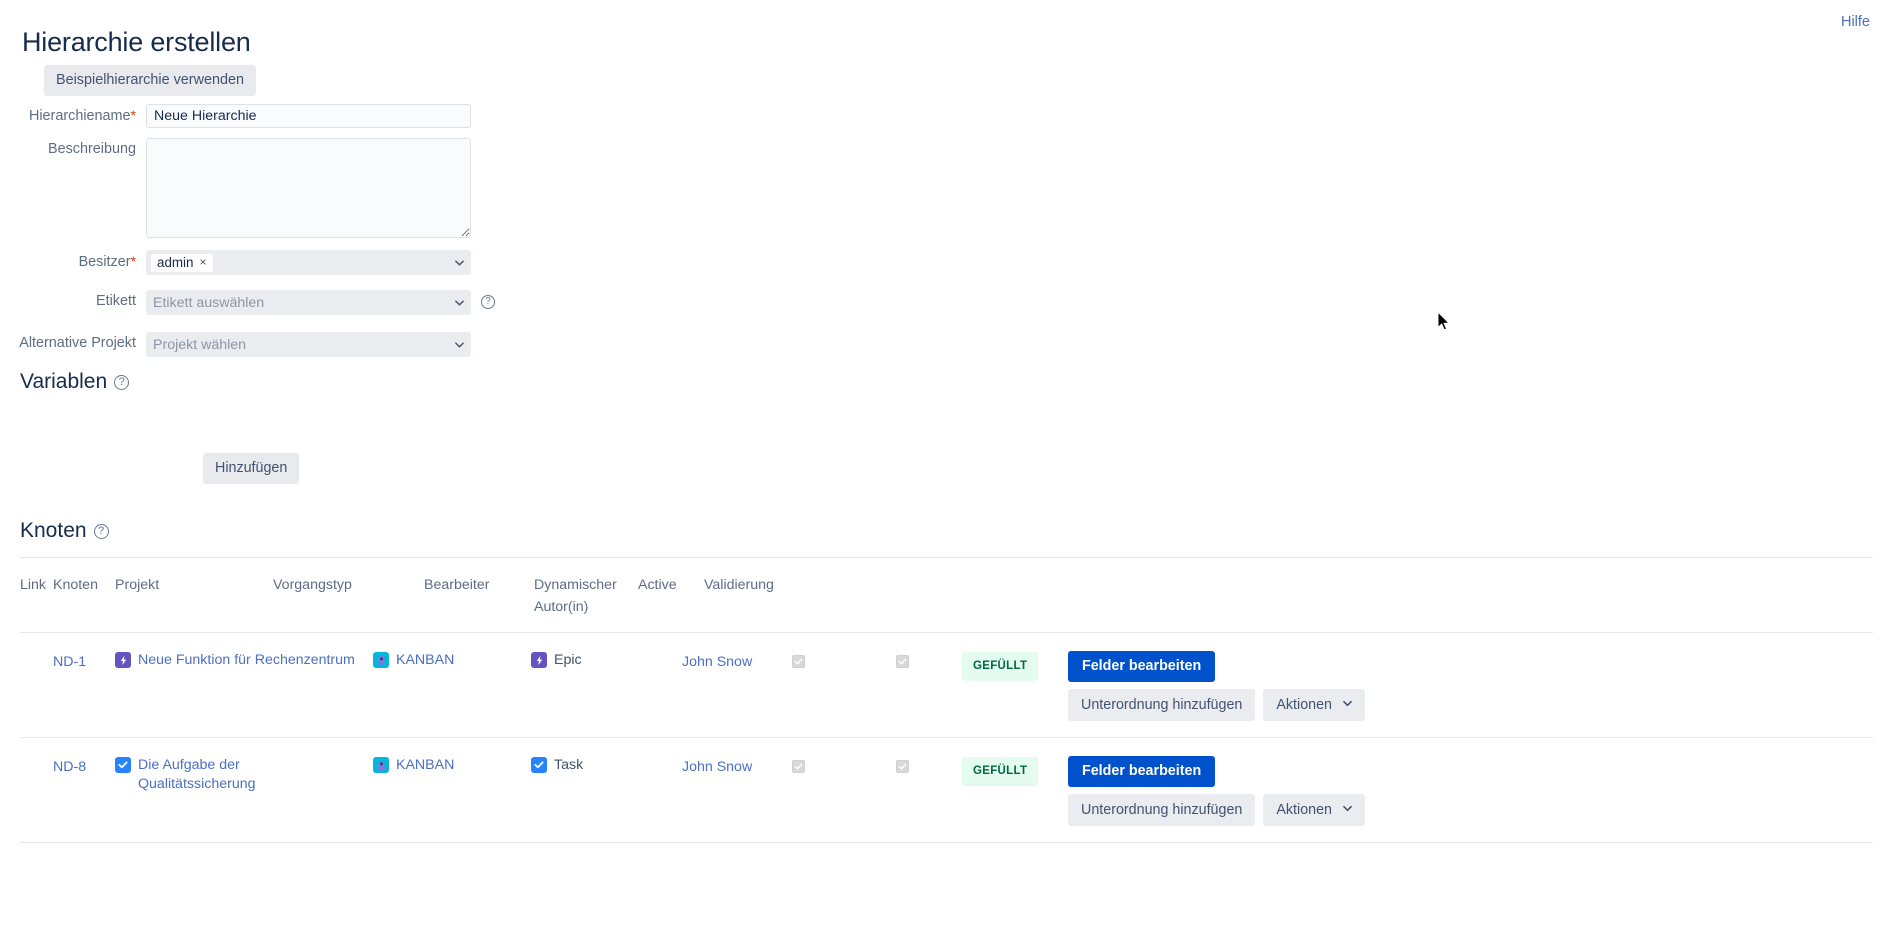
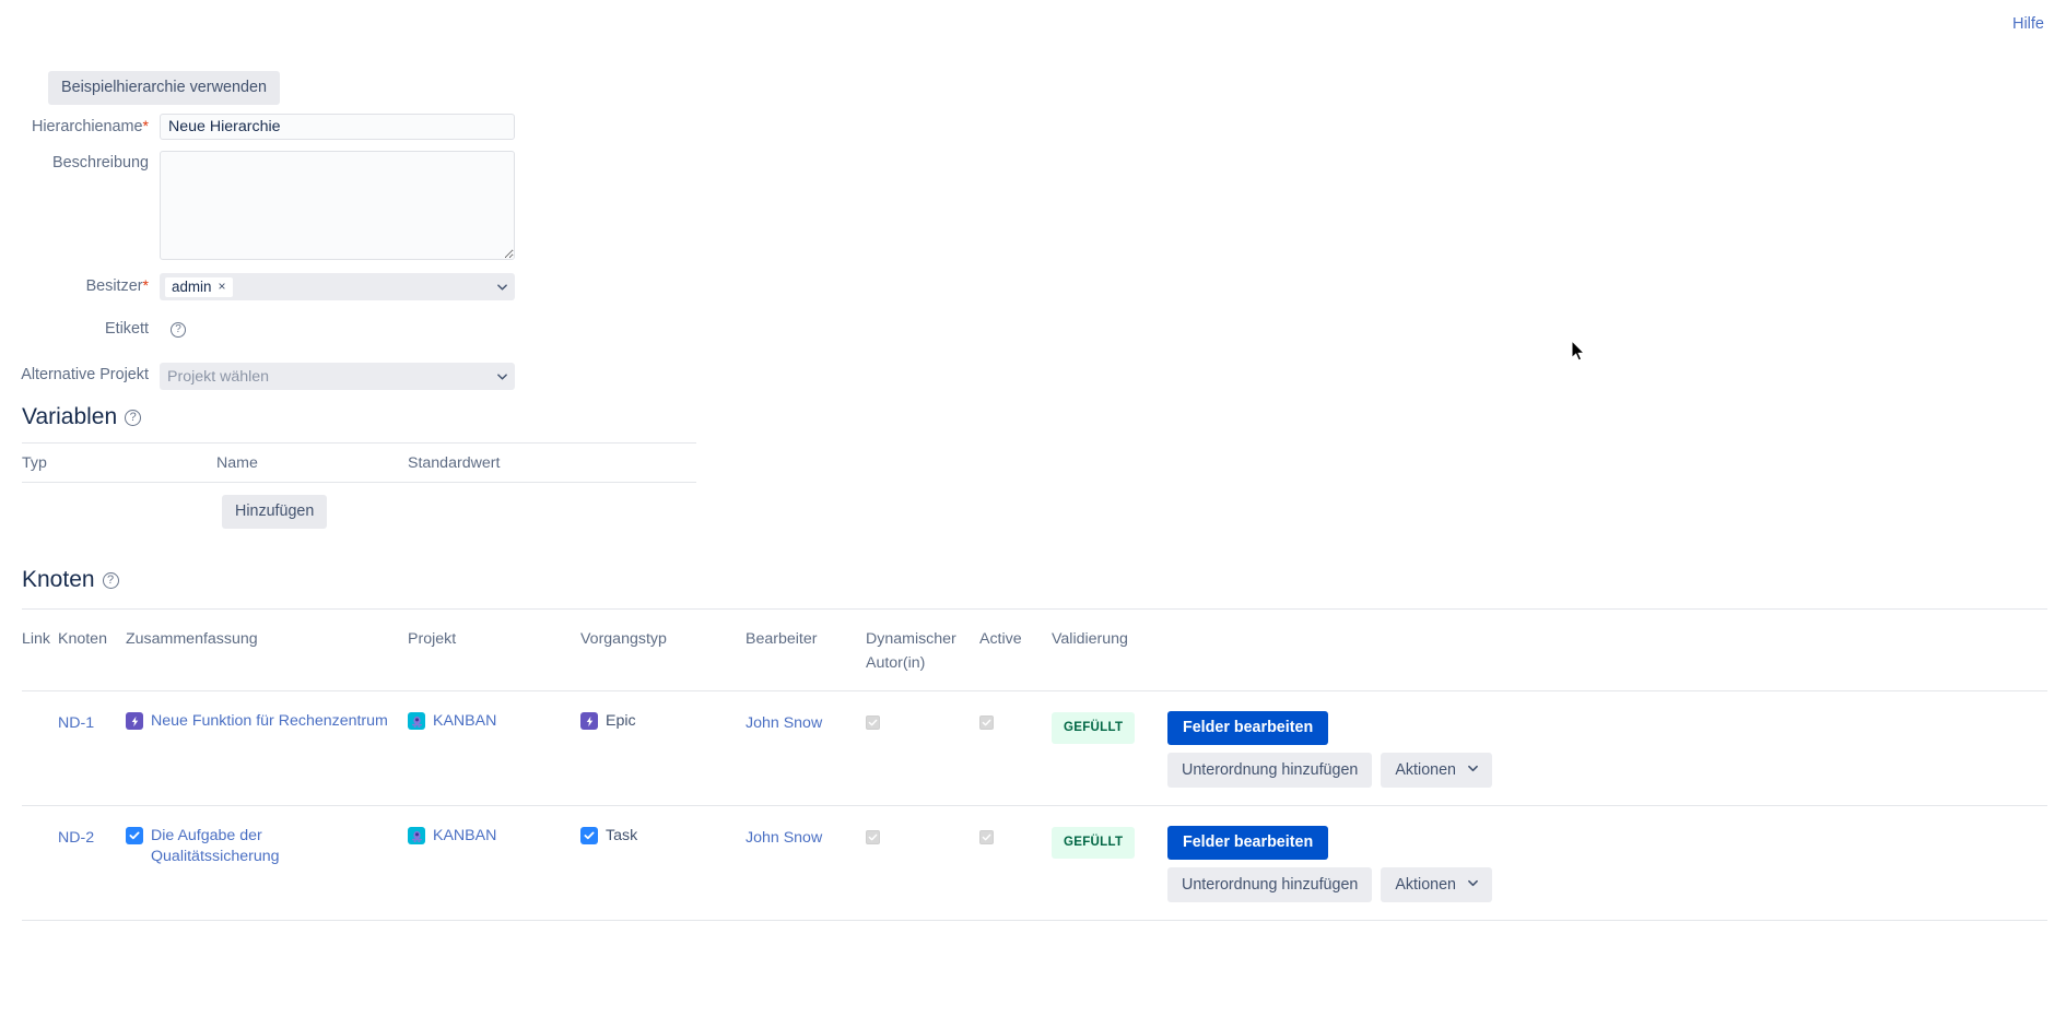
- Hierarchie erstellen
  Hilfe
  Beispielhierarchie verwenden
  Hierarchiename*
  Neue Hierarchie
  Beschreibung
  Besitzer*
  admin
  ×
  Etikett
- Etikett auswählen
  ?
  Alternative Projekt
  Projekt wählen
  Variablen
  ?
+ Typ
+ Name
+ Standardwert
  Hinzufügen
  Knoten
  ?
  Link
  Knoten
+ Zusammenfassung
  Projekt
  Vorgangstyp
  Bearbeiter
  Dynamischer Autor(in)
  Active
  Validierung
  ND-1
  Neue Funktion für Rechenzentrum
  KANBAN
  Epic
  John Snow
  GEFÜLLT
  Felder bearbeiten
  Unterordnung hinzufügen
  Aktionen
- ND-8
+ ND-2
  Die Aufgabe der Qualitätssicherung
  KANBAN
  Task
  John Snow
  GEFÜLLT
  Felder bearbeiten
  Unterordnung hinzufügen
  Aktionen
